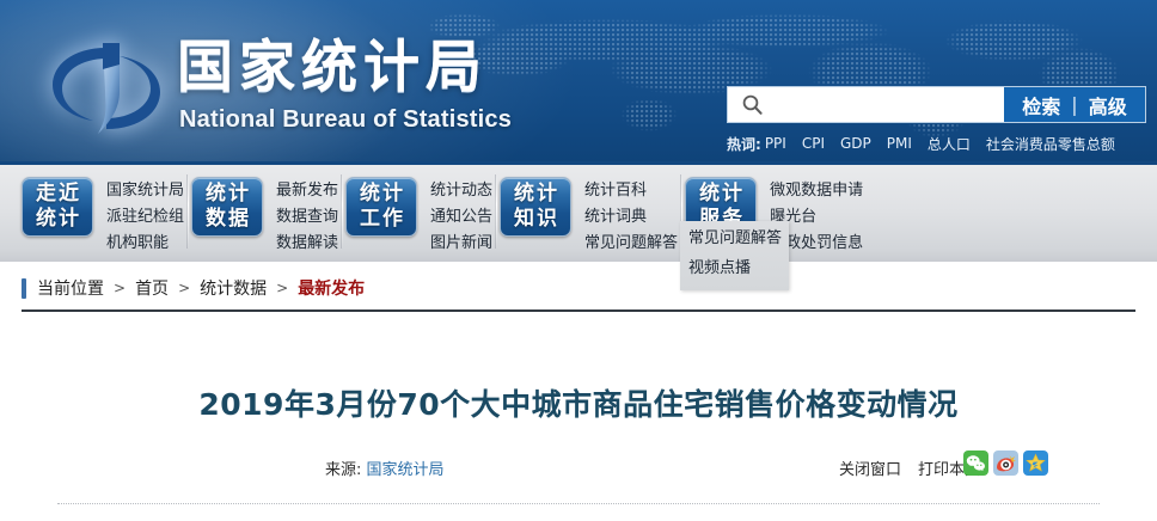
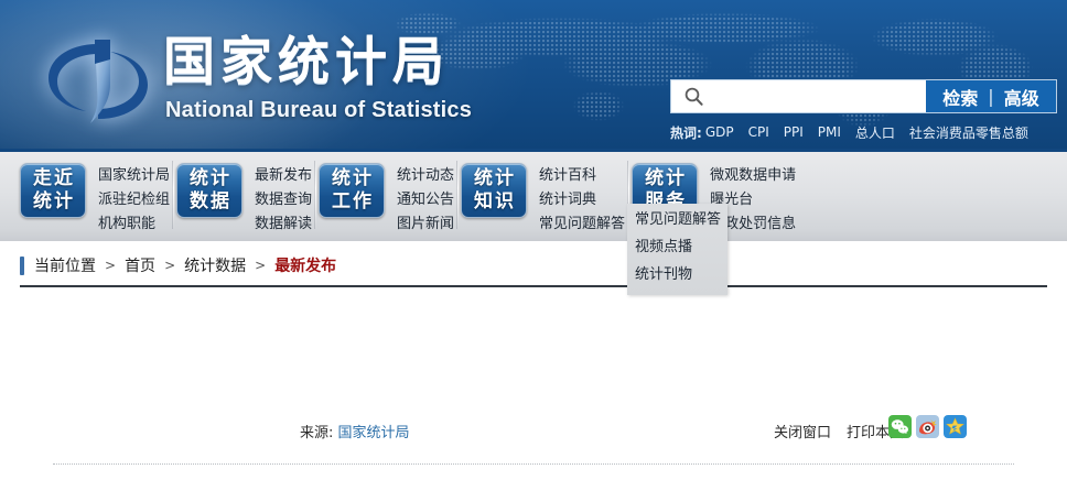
  国家统计局
  National Bureau of Statistics
  检索
  |
  高级
  热词:
- PPI
+ GDP
  CPI
- GDP
+ PPI
  PMI
  总人口
  社会消费品零售总额
  走近
  统计
  国家统计局
  派驻纪检组
  机构职能
  统计
  数据
  最新发布
  数据查询
  数据解读
  统计
  工作
  统计动态
  通知公告
  图片新闻
  统计
  知识
  统计百科
  统计词典
  常见问题解答
  统计
  服务
  微观数据申请
  曝光台
  政处罚信息
  常见问题解答
  视频点播
+ 统计刊物
  当前位置
  >
  首页
  >
  统计数据
  >
  最新发布
- 2019年3月份70个大中城市商品住宅销售价格变动情况
  来源: 国家统计局
  关闭窗口
  打印本
